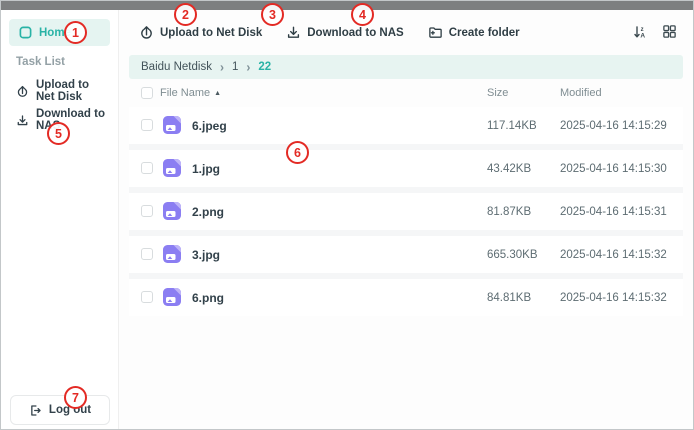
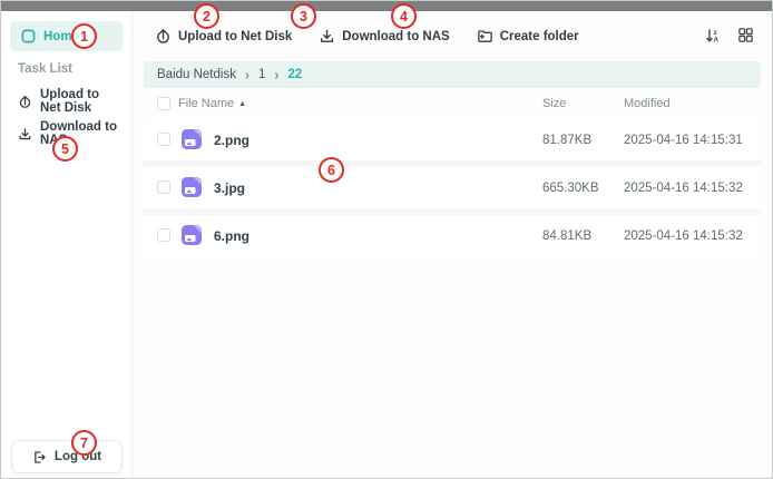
  Hom
  Task List
  Upload to Net Disk
  Download to N
  Log out
  Upload to Net Disk
  Download to NAS
  Create folder
  Baidu Netdisk
  ›
  1
  ›
  22
  File Name
  Size
  Modified
- 6.jpeg
- 117.14KB
- 2025-04-16 14:15:29
- 1.jpg
- 43.42KB
- 2025-04-16 14:15:30
  2.png
  81.87KB
  2025-04-16 14:15:31
  3.jpg
  665.30KB
  2025-04-16 14:15:32
  6.png
  84.81KB
  2025-04-16 14:15:32
  1
  2
  3
  4
  5
  6
  7
